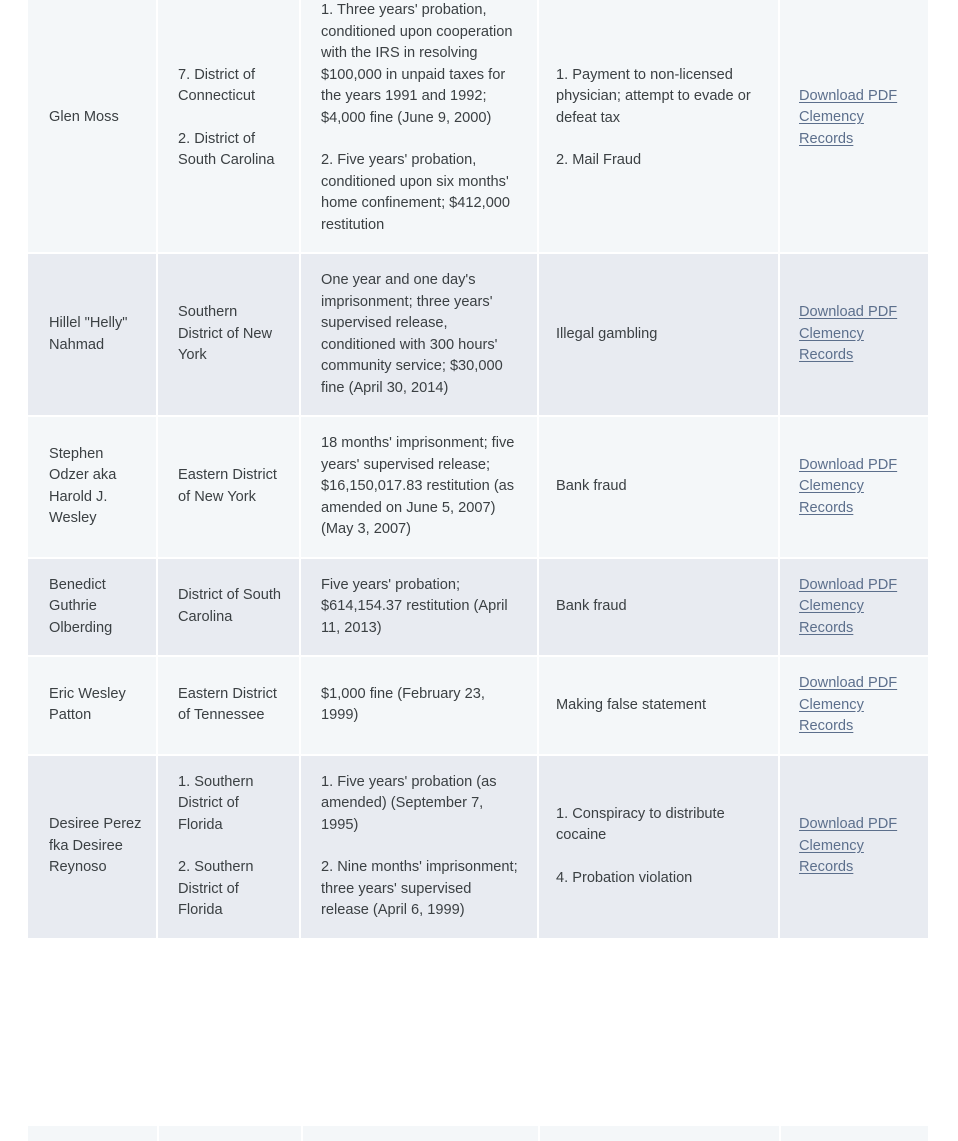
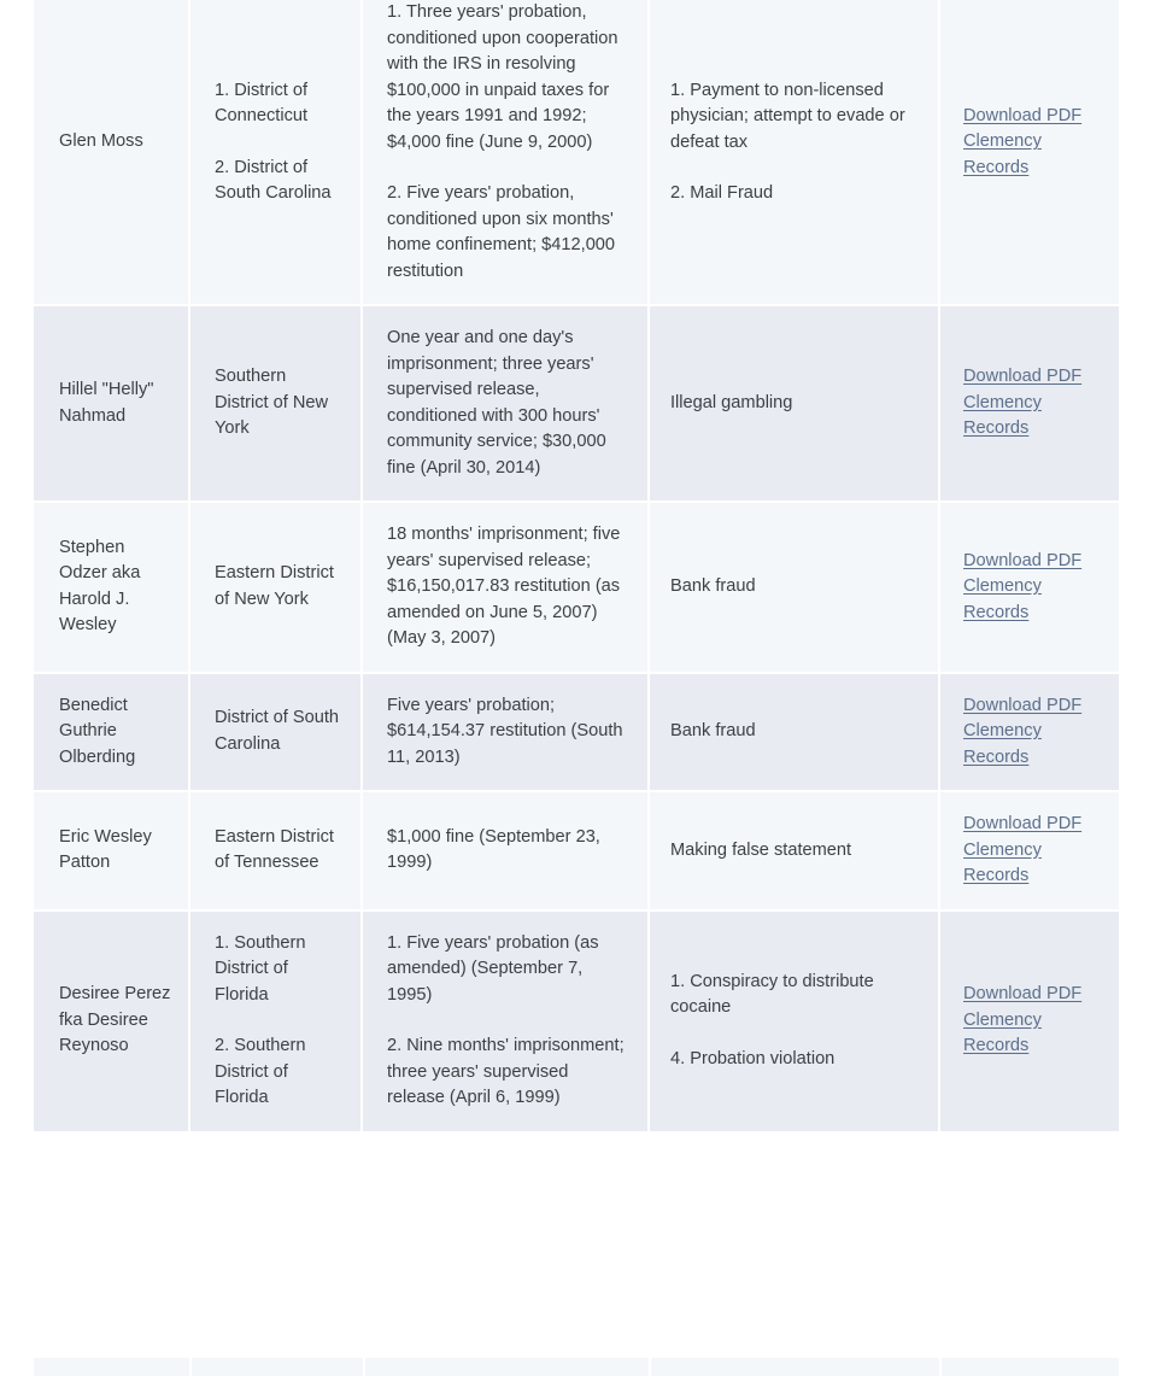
- Glen Moss	7. District of Connecticut 2. District of South Carolina	1. Three years' probation, conditioned upon cooperation with the IRS in resolving $100,000 in unpaid taxes for the years 1991 and 1992; $4,000 fine (June 9, 2000) 2. Five years' probation, conditioned upon six months' home confinement; $412,000 restitution	1. Payment to non-licensed physician; attempt to evade or defeat tax 2. Mail Fraud	Download PDF Clemency Records
+ Glen Moss	1. District of Connecticut 2. District of South Carolina	1. Three years' probation, conditioned upon cooperation with the IRS in resolving $100,000 in unpaid taxes for the years 1991 and 1992; $4,000 fine (June 9, 2000) 2. Five years' probation, conditioned upon six months' home confinement; $412,000 restitution	1. Payment to non-licensed physician; attempt to evade or defeat tax 2. Mail Fraud	Download PDF Clemency Records
  Hillel "Helly" Nahmad	Southern District of New York	One year and one day's imprisonment; three years' supervised release, conditioned with 300 hours' community service; $30,000 fine (April 30, 2014)	Illegal gambling	Download PDF Clemency Records
  Stephen Odzer aka Harold J. Wesley	Eastern District of New York	18 months' imprisonment; five years' supervised release; $16,150,017.83 restitution (as amended on June 5, 2007) (May 3, 2007)	Bank fraud	Download PDF Clemency Records
- Benedict Guthrie Olberding	District of South Carolina	Five years' probation; $614,154.37 restitution (April 11, 2013)	Bank fraud	Download PDF Clemency Records
+ Benedict Guthrie Olberding	District of South Carolina	Five years' probation; $614,154.37 restitution (South 11, 2013)	Bank fraud	Download PDF Clemency Records
- Eric Wesley Patton	Eastern District of Tennessee	$1,000 fine (February 23, 1999)	Making false statement	Download PDF Clemency Records
+ Eric Wesley Patton	Eastern District of Tennessee	$1,000 fine (September 23, 1999)	Making false statement	Download PDF Clemency Records
  Desiree Perez fka Desiree Reynoso	1. Southern District of Florida 2. Southern District of Florida	1. Five years' probation (as amended) (September 7, 1995) 2. Nine months' imprisonment; three years' supervised release (April 6, 1999)	1. Conspiracy to distribute cocaine 4. Probation violation	Download PDF Clemency Records
